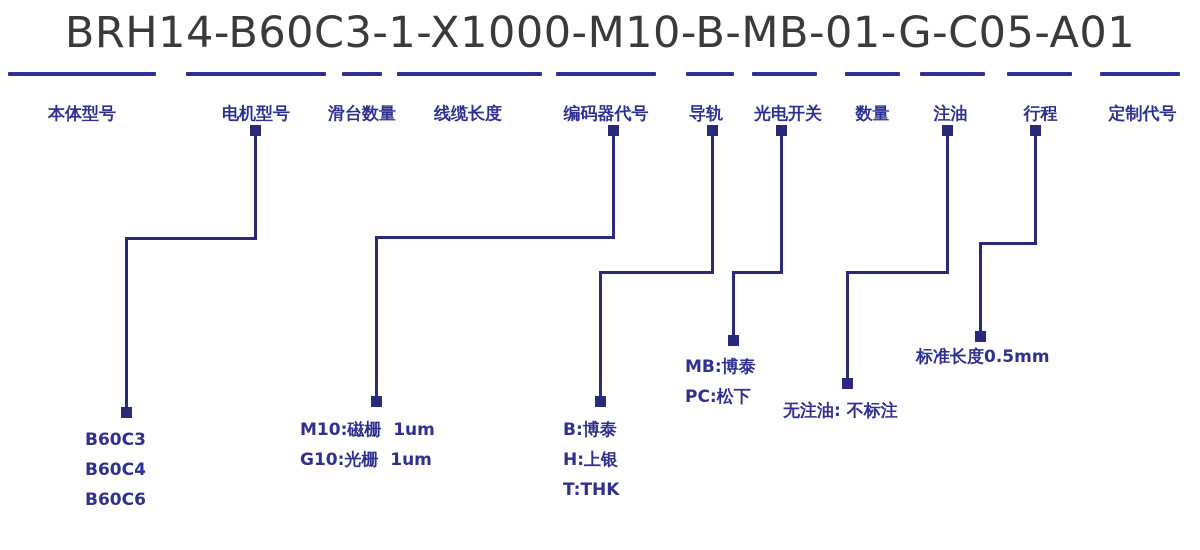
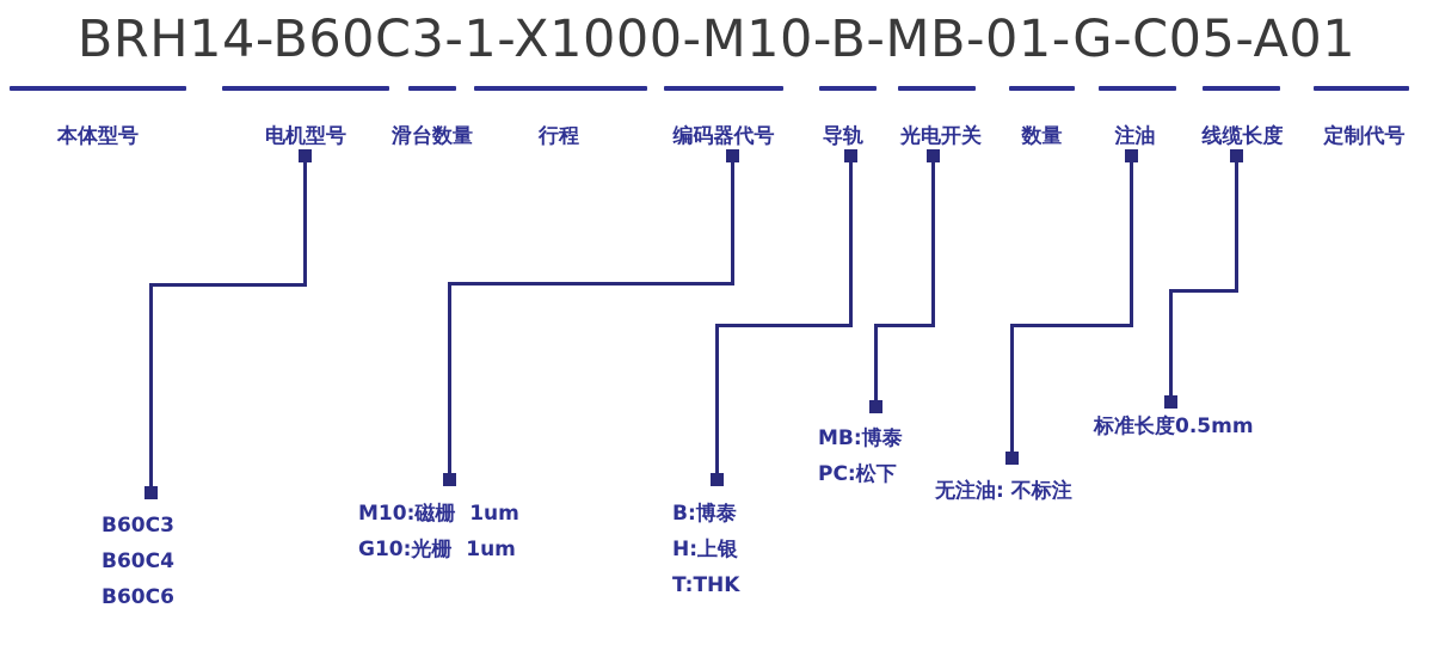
  BRH14-B60C3-1-X1000-M10-B-MB-01-G-C05-A01
  本体型号
  电机型号
  滑台数量
- 线缆长度
+ 行程
  编码器代号
  导轨
  光电开关
  数量
  注油
- 行程
+ 线缆长度
  定制代号
  B60C3
  B60C4
  B60C6
  M10:磁栅 1um
  G10:光栅 1um
  B:博泰
  H:上银
  T:THK
  MB:博泰
  PC:松下
  无注油: 不标注
  标准长度0.5mm
